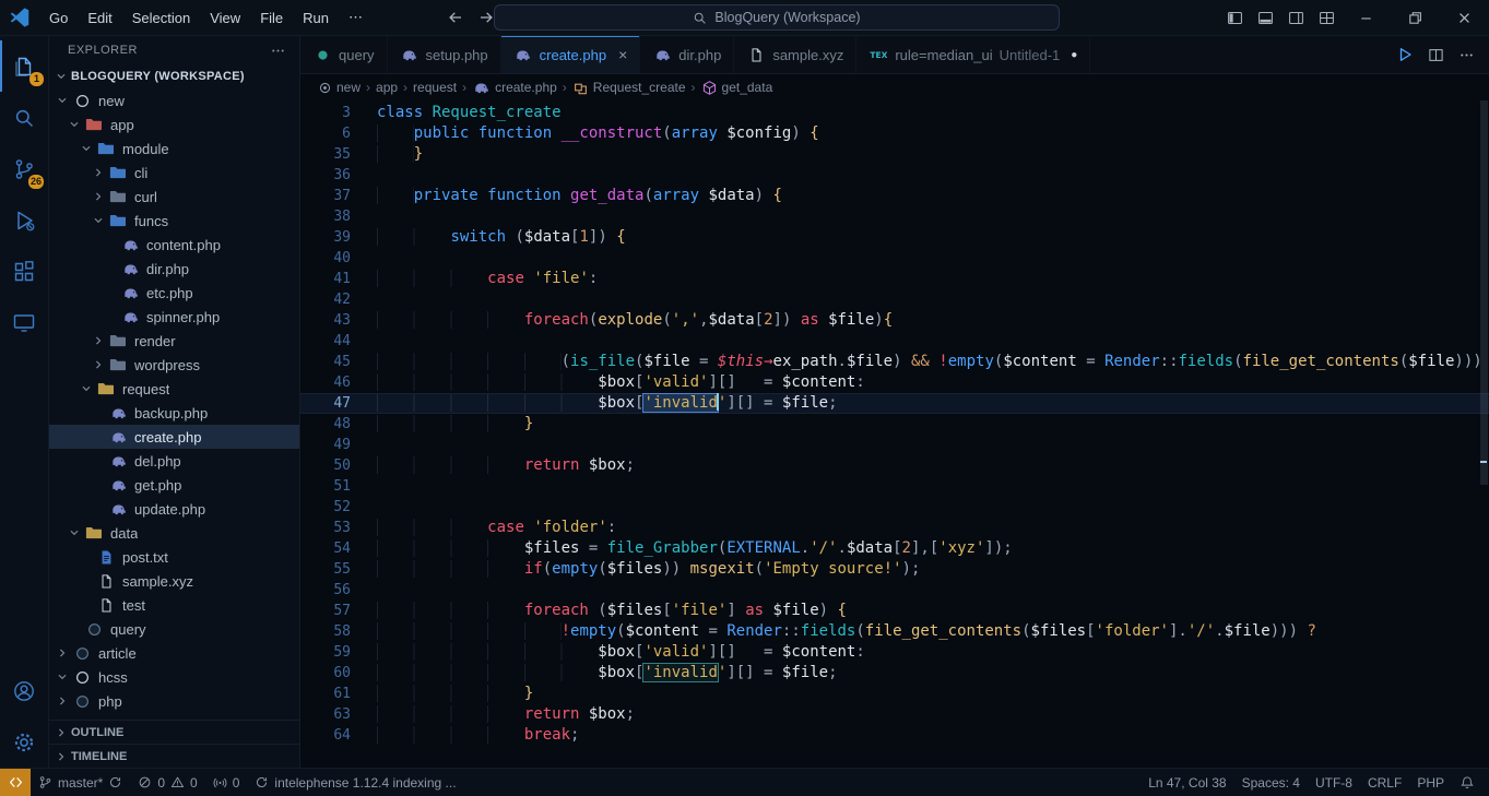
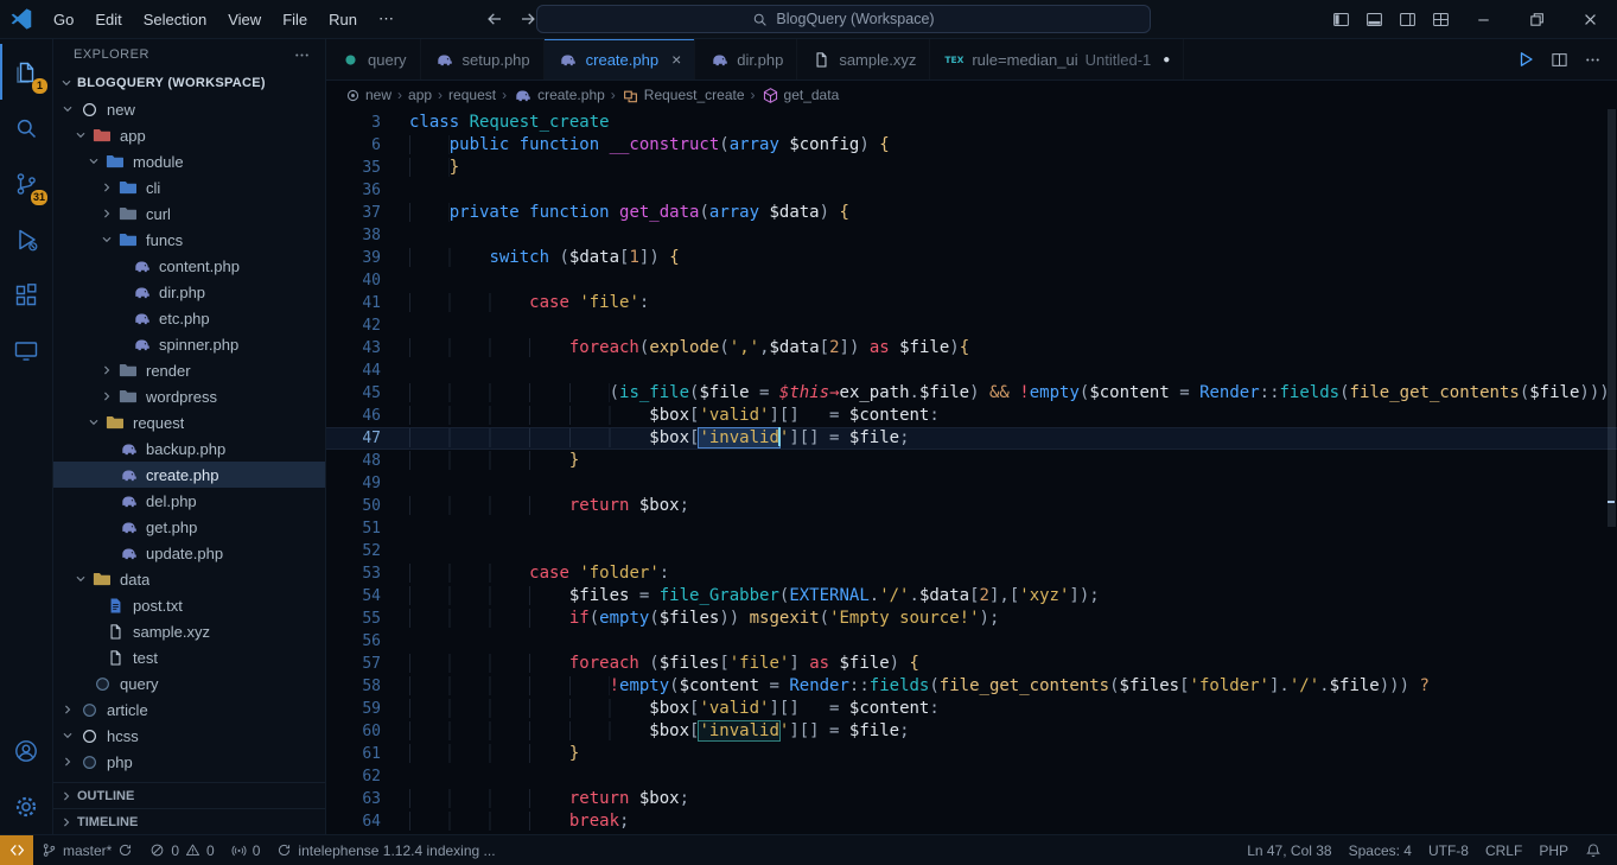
  Go
  Edit
  Selection
  View
  File
  Run
  ⋯
  BlogQuery (Workspace)
  1
- 26
+ 31
  EXPLORER
  BLOGQUERY (WORKSPACE)
  new
  app
  module
  cli
  curl
  funcs
  content.php
  dir.php
  etc.php
  spinner.php
  render
  wordpress
  request
  backup.php
  create.php
  del.php
  get.php
  update.php
  data
  post.txt
  sample.xyz
  test
  query
  article
  hcss
  php
  OUTLINE
  TIMELINE
  query
  setup.php
  create.php
  ×
  dir.php
  sample.xyz
  TEX
  rule=median_ui
  Untitled-1
  ●
  new
  ›
  app
  ›
  request
  ›
  create.php
  ›
  Request_create
  ›
  get_data
  3
  class Request_create
  6
  public function __construct(array $config) {
  35
  }
  36
  37
  private function get_data(array $data) {
  38
  39
  switch ($data[1]) {
  40
  41
  case 'file':
  42
  43
  foreach(explode(',',$data[2]) as $file){
  44
  45
  (is_file($file = $this→ex_path.$file) && !empty($content = Render::fields(file_get_contents($file)))
  46
  $box['valid'][] = $content:
  47
  $box['invalid'][] = $file;
  48
  }
  49
  50
  return $box;
  51
  52
  53
  case 'folder':
  54
  $files = file_Grabber(EXTERNAL.'/'.$data[2],['xyz']);
  55
  if(empty($files)) msgexit('Empty source!');
  56
  57
  foreach ($files['file'] as $file) {
  58
  !empty($content = Render::fields(file_get_contents($files['folder'].'/'.$file))) ?
  59
  $box['valid'][] = $content:
  60
  $box['invalid'][] = $file;
  61
  }
+ 62
  63
  return $box;
  64
  break;
  master*
  0
  0
  0
  intelephense 1.12.4 indexing ...
  Ln 47, Col 38
  Spaces: 4
  UTF-8
  CRLF
  PHP
